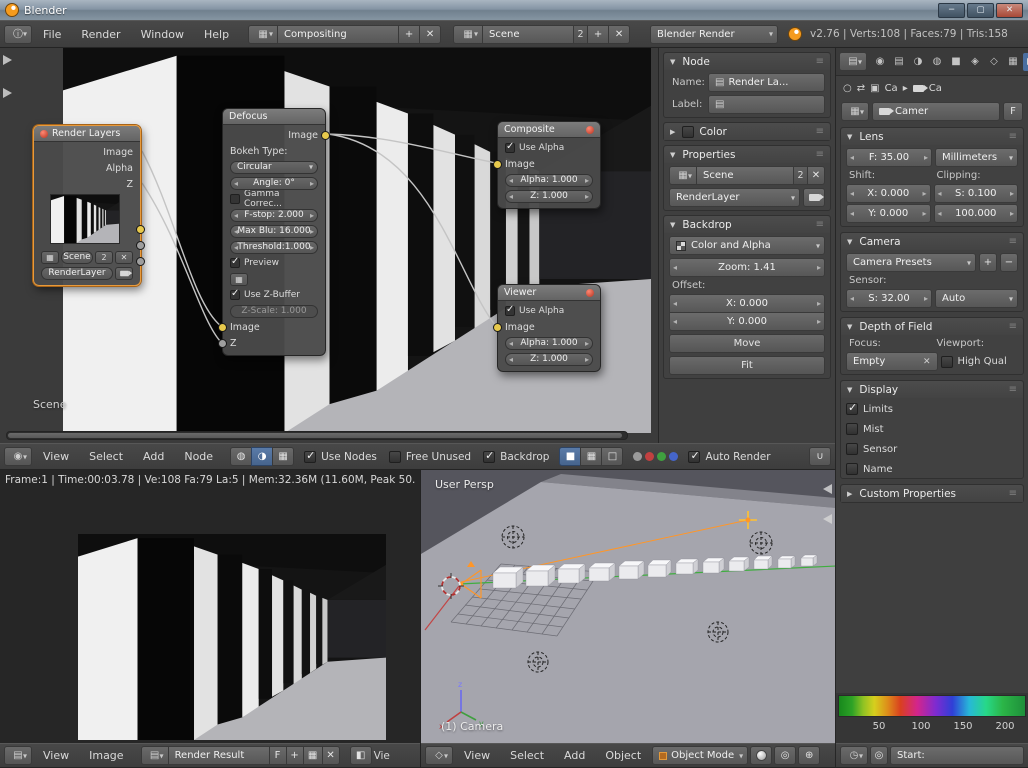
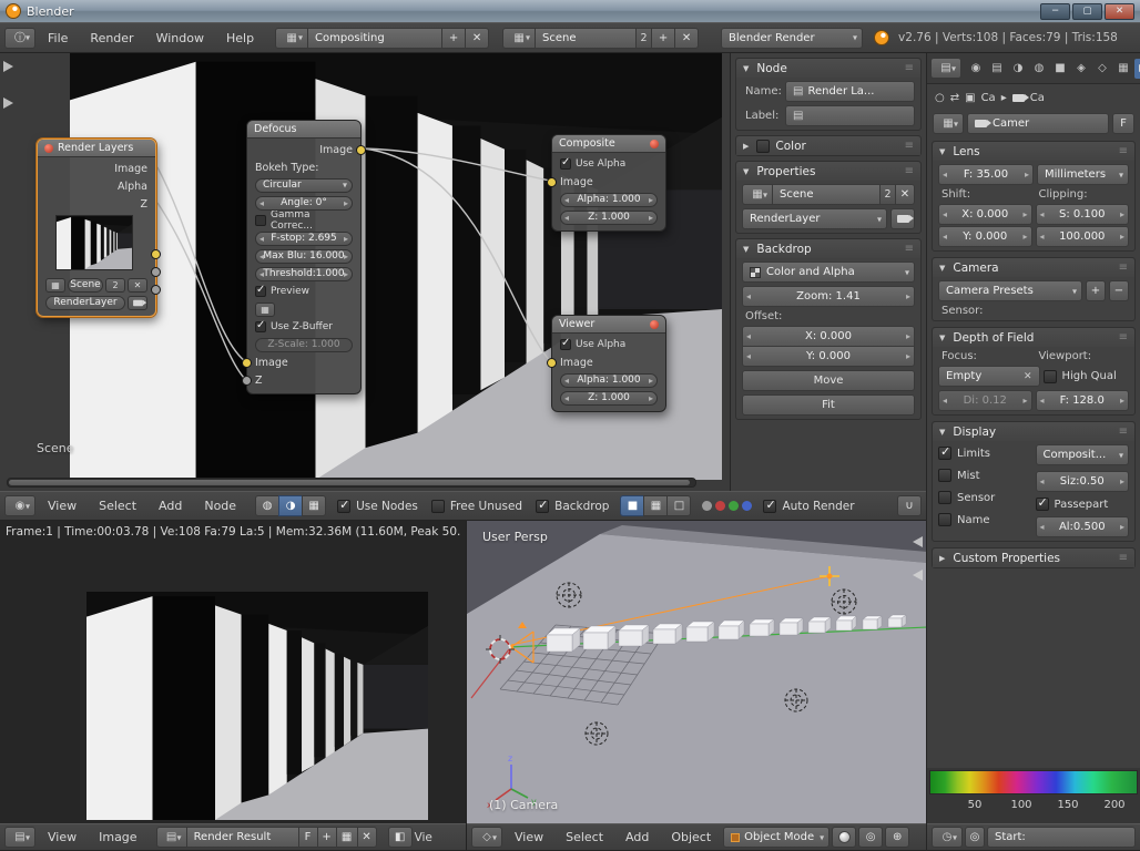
  Blender
  ─
  ▢
  ✕
  ⓘ
  File
  Render
  Window
  Help
  ▦
  Compositing
  +
  ✕
  ▦
  Scene
  2
  +
  ✕
  Blender Render
  v2.76 | Verts:108 | Faces:79 | Tris:158
  Render Layers
  Image
  Alpha
  Z
  ▦
  Scene
  2
  ✕
  RenderLayer
  Defocus
  Image
  Bokeh Type:
  Circular
  Angle: 0°
  Gamma Correc...
- F-stop: 2.000
+ F-stop: 2.695
  Max Blu: 16.000
  Threshold:1.000
  Preview
  ▦
  Use Z-Buffer
  Z-Scale: 1.000
  Image
  Z
  Composite
  Use Alpha
  Image
  Alpha: 1.000
  Z: 1.000
  Viewer
  Use Alpha
  Image
  Alpha: 1.000
  Z: 1.000
  Scene
  Node
  Name:
  ▤
  Render La...
  Label:
  ▤
  Color
  Properties
  ▦
  Scene
  2
  ✕
  RenderLayer
  Backdrop
  Color and Alpha
  Zoom: 1.41
  Offset:
  X: 0.000
  Y: 0.000
  Move
  Fit
  ◉
  View
  Select
  Add
  Node
  ◍
  ◑
  ▦
  Use Nodes
  Free Unused
  Backdrop
  ■
  ▦
  □
  Auto Render
  ∪
  Frame:1 | Time:00:03.78 | Ve:108 Fa:79 La:5 | Mem:32.36M (11.60M, Peak 50.
  ▤
  View
  Image
  ▤
  Render Result
  F
  +
  ▦
  ✕
  ◧
  Vie
  z
  y
  x
  User Persp
  (1) Camera
  ◇
  View
  Select
  Add
  Object
  Object Mode
  ◎
  ⊕
  ▤
  ◉
  ▤
  ◑
  ◍
  ■
  ◈
  ◇
  ▦
  ○
  ⇄
  ▣
  Ca
  ▸
  Ca
  ▦
  Camer
  F
  Lens
  F: 35.00
  Millimeters
  Shift:
  Clipping:
  X: 0.000
  S: 0.100
  Y: 0.000
  100.000
  Camera
  Camera Presets
  +
  −
  Sensor:
- S: 32.00
- Auto
  Depth of Field
  Focus:
  Viewport:
  Empty
  ✕
  High Qual
+ Di: 0.12
+ F: 128.0
  Display
  Limits
  Mist
  Sensor
  Name
+ Composit...
+ Siz:0.50
+ Passepart
+ Al:0.500
  Custom Properties
  50
  100
  150
  200
  ◷
  ◎
  Start:
